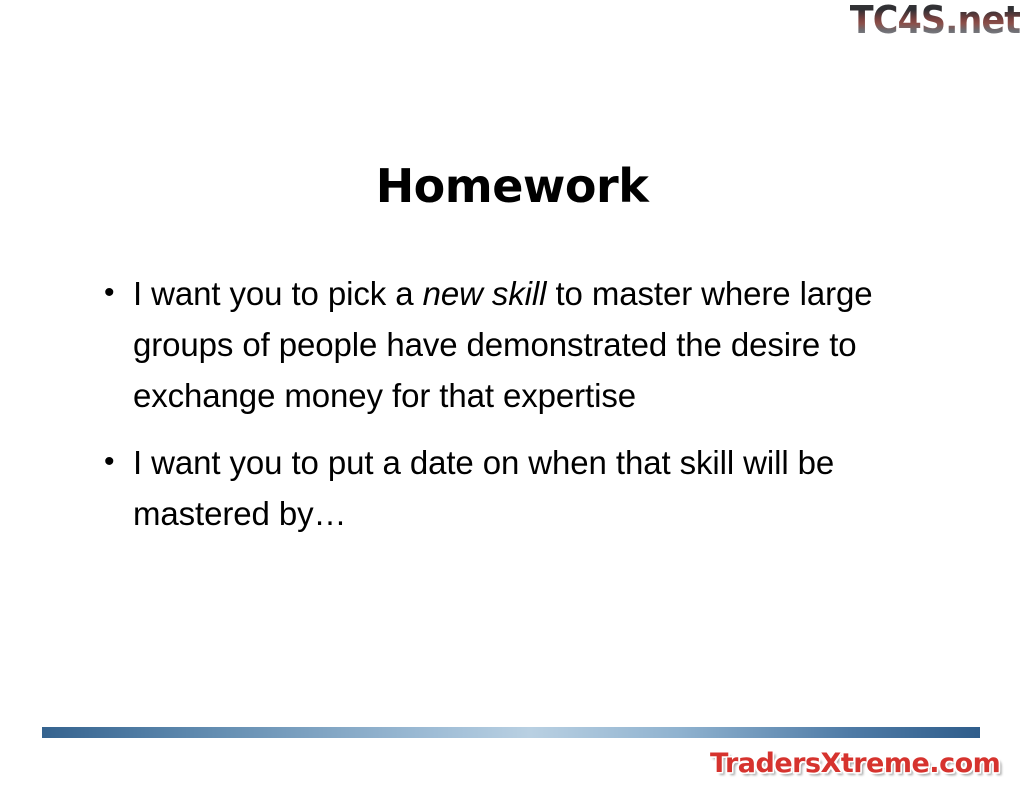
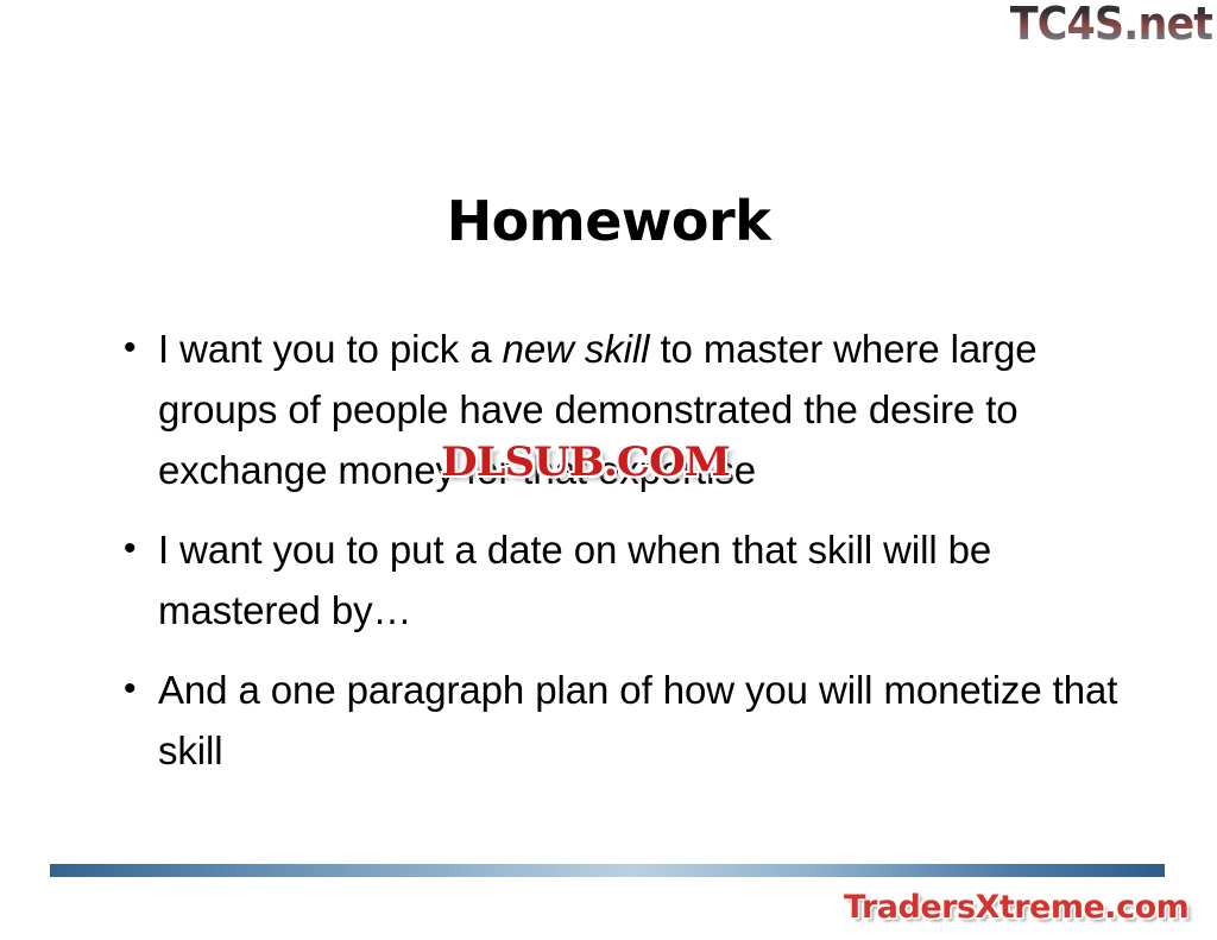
  TC4S.net
  Homework
  I want you to pick a new skill to master where large groups of people have demonstrated the desire to exchange money for that expertise
  I want you to put a date on when that skill will be mastered by…
+ And a one paragraph plan of how you will monetize that skill
+ DLSUB.COM
  TradersXtreme.com
